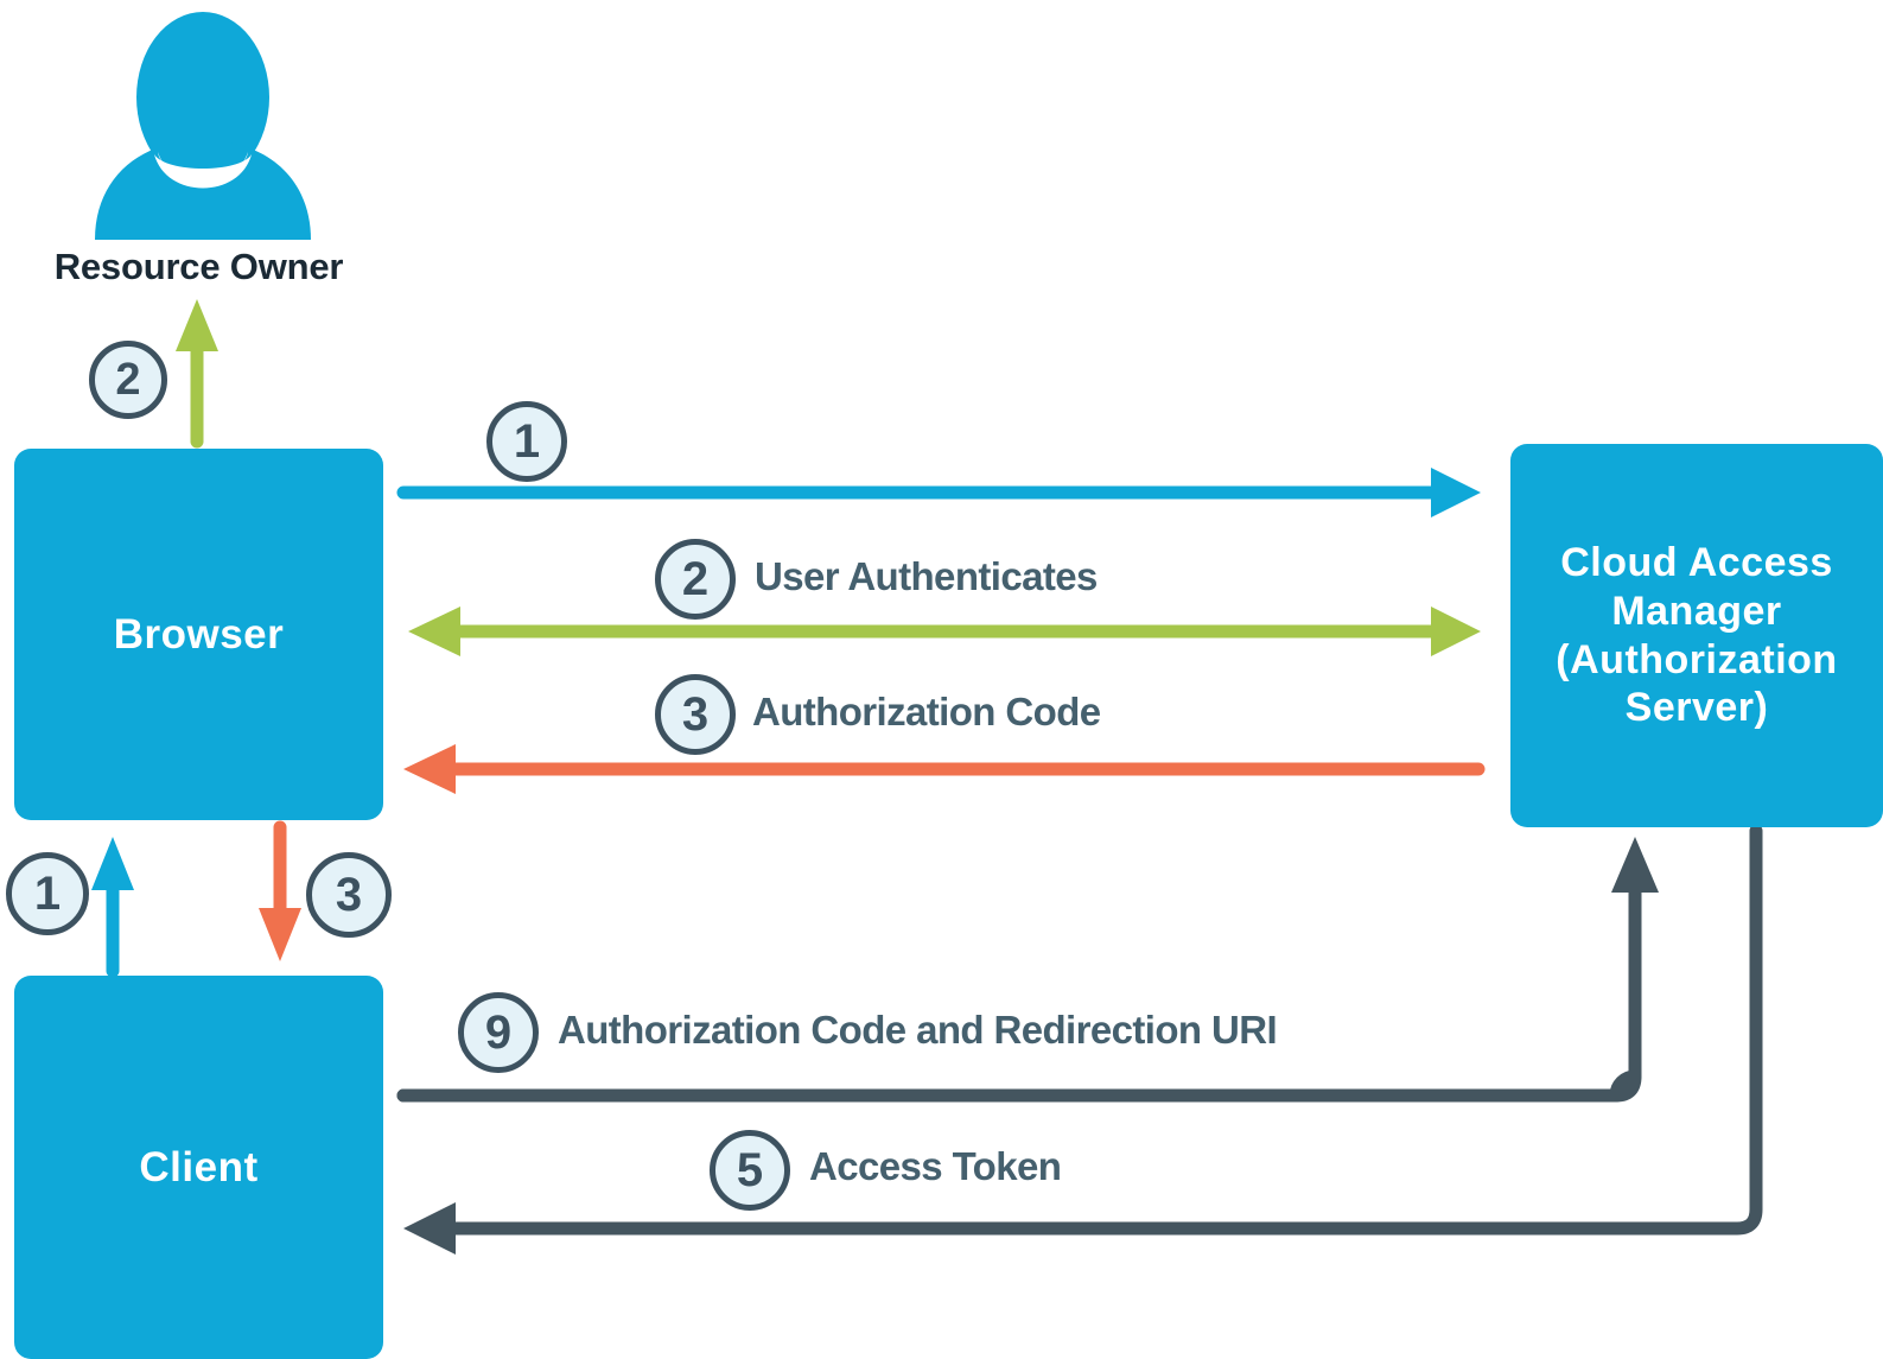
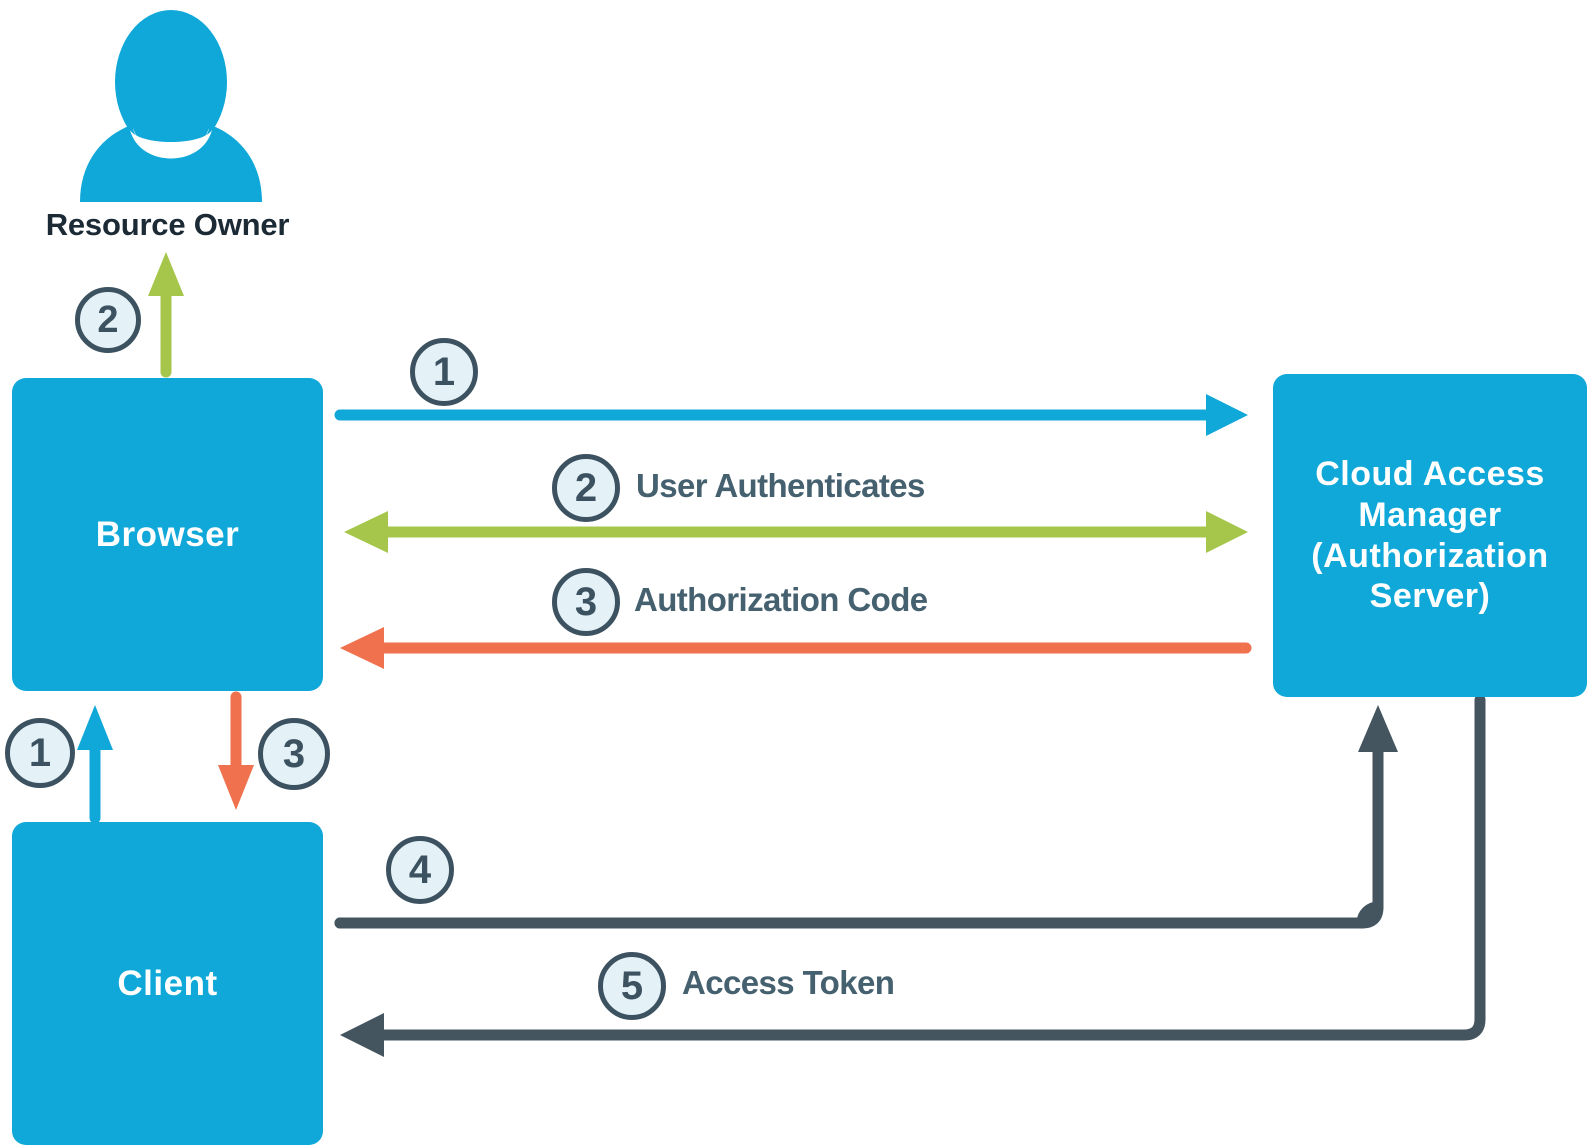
  Resource Owner
  Browser
  Client
  Cloud Access Manager
  (Authorization
  Server)
  2
  1
  3
  1
  2
  3
- 9
+ 4
  5
  User Authenticates
  Authorization Code
- Authorization Code and Redirection URI
  Access Token
